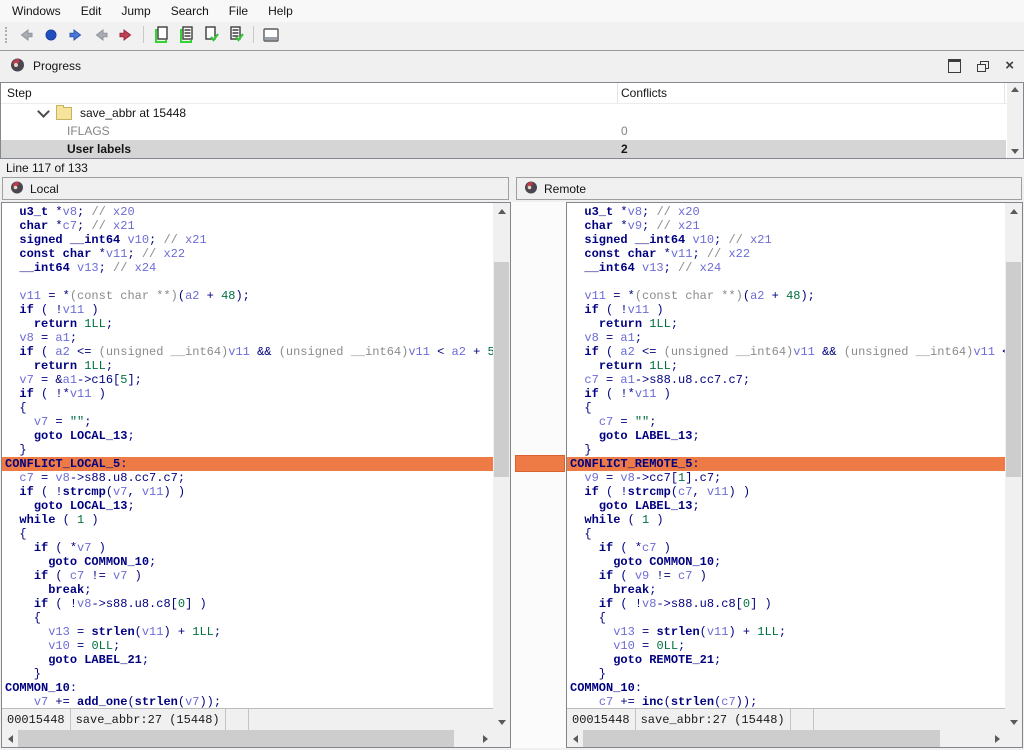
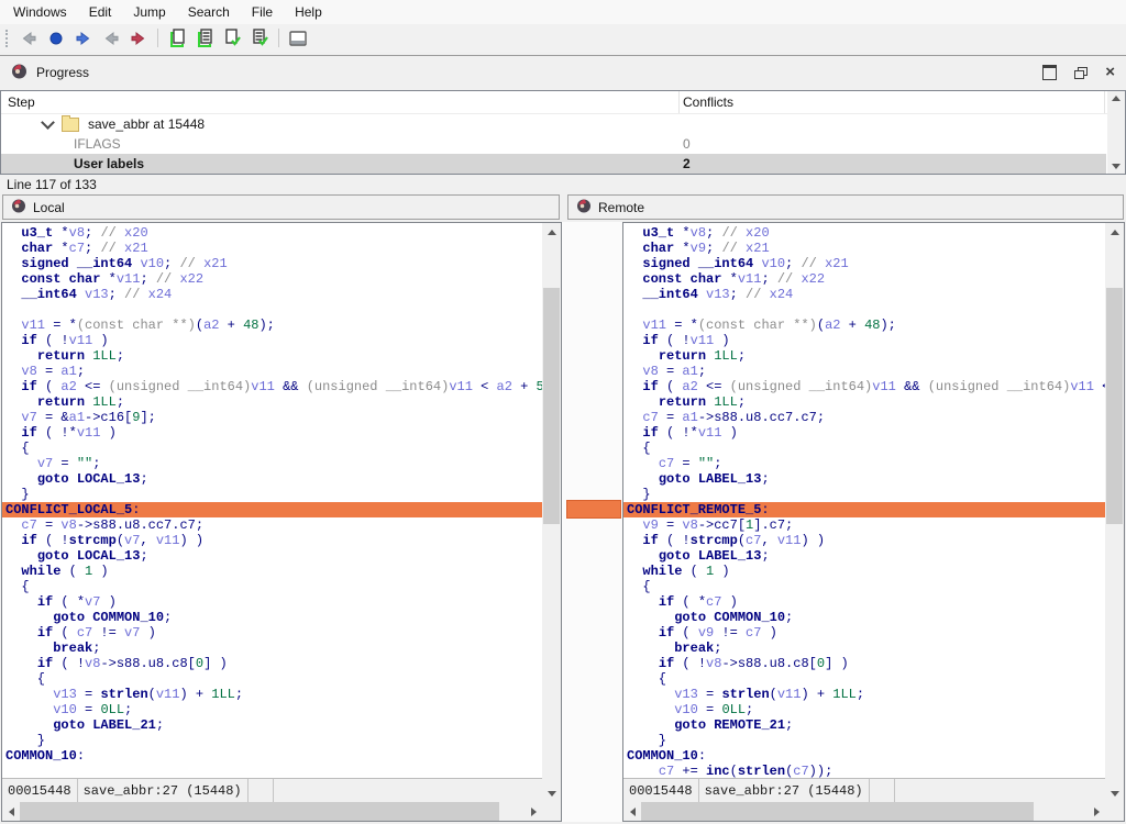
  Windows
  Edit
  Jump
  Search
  File
  Help
  Progress
  ×
  Step
  Conflicts
  save_abbr at 15448
  IFLAGS
  0
  User labels
  2
  Line 117 of 133
  Local
  Remote
  u3_t *v8; // x20
  char *c7; // x21
  signed __int64 v10; // x21
  const char *v11; // x22
  __int64 v13; // x24
  v11 = *(const char **)(a2 + 48);
  if ( !v11 )
  return 1LL;
  v8 = a1;
  if ( a2 <= (unsigned __int64)v11 && (unsigned __int64)v11 < a2 + 5
  return 1LL;
- v7 = &a1->c16[5];
+ v7 = &a1->c16[9];
  if ( !*v11 )
  {
  v7 = "";
  goto LOCAL_13;
  }
  CONFLICT_LOCAL_5:
  c7 = v8->s88.u8.cc7.c7;
  if ( !strcmp(v7, v11) )
  goto LOCAL_13;
  while ( 1 )
  {
  if ( *v7 )
  goto COMMON_10;
  if ( c7 != v7 )
  break;
  if ( !v8->s88.u8.c8[0] )
  {
  v13 = strlen(v11) + 1LL;
  v10 = 0LL;
  goto LABEL_21;
  }
  COMMON_10:
- v7 += add_one(strlen(v7));
  00015448
  save_abbr:27 (15448)
  u3_t *v8; // x20
  char *v9; // x21
  signed __int64 v10; // x21
  const char *v11; // x22
  __int64 v13; // x24
  v11 = *(const char **)(a2 + 48);
  if ( !v11 )
  return 1LL;
  v8 = a1;
  if ( a2 <= (unsigned __int64)v11 && (unsigned __int64)v11
  return 1LL;
  c7 = a1->s88.u8.cc7.c7;
  if ( !*v11 )
  {
  c7 = "";
  goto LABEL_13;
  }
  CONFLICT_REMOTE_5:
  v9 = v8->cc7[1].c7;
  if ( !strcmp(c7, v11) )
  goto LABEL_13;
  while ( 1 )
  {
  if ( *c7 )
  goto COMMON_10;
  if ( v9 != c7 )
  break;
  if ( !v8->s88.u8.c8[0] )
  {
  v13 = strlen(v11) + 1LL;
  v10 = 0LL;
  goto REMOTE_21;
  }
  COMMON_10:
  c7 += inc(strlen(c7));
  00015448
  save_abbr:27 (15448)
